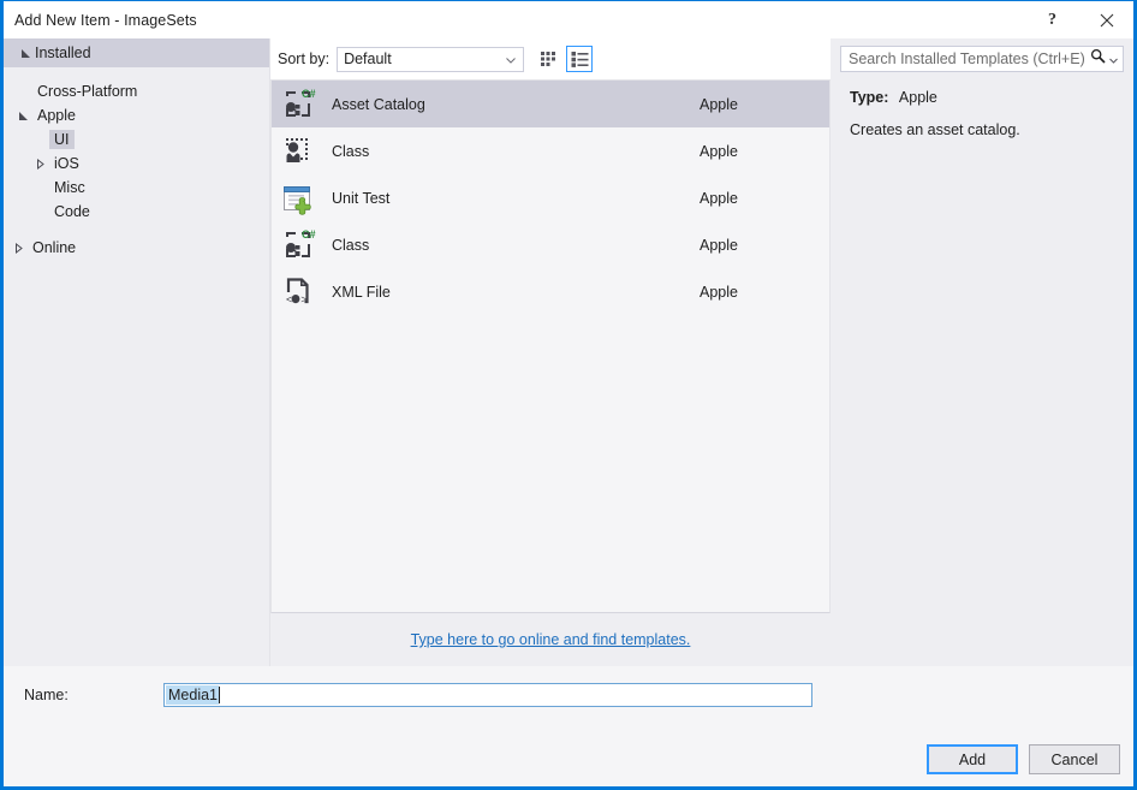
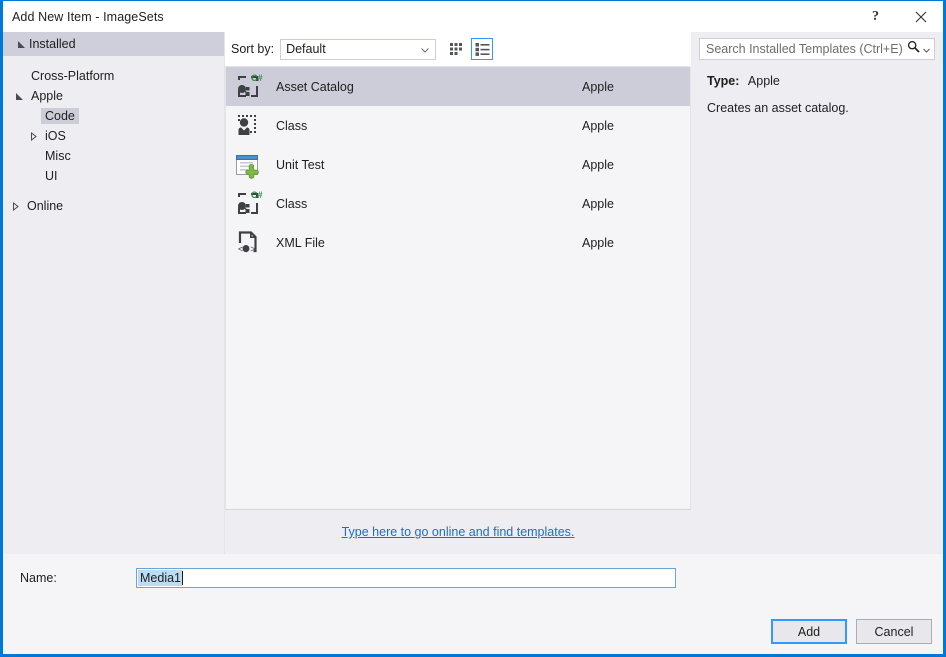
  Add New Item - ImageSets
  ?
  Installed
  Cross-Platform
  Apple
- UI
+ Code
  iOS
  Misc
- Code
+ UI
  Online
  Sort by:
  Default
  C#
  Asset Catalog
  Apple
  Class
  Apple
  Unit Test
  Apple
  C#
  Class
  Apple
  <
  >
  XML File
  Apple
  Type here to go online and find templates.
  Search Installed Templates (Ctrl+E)
  Type: Apple
  Creates an asset catalog.
  Name:
  Media1
  Add
  Cancel
